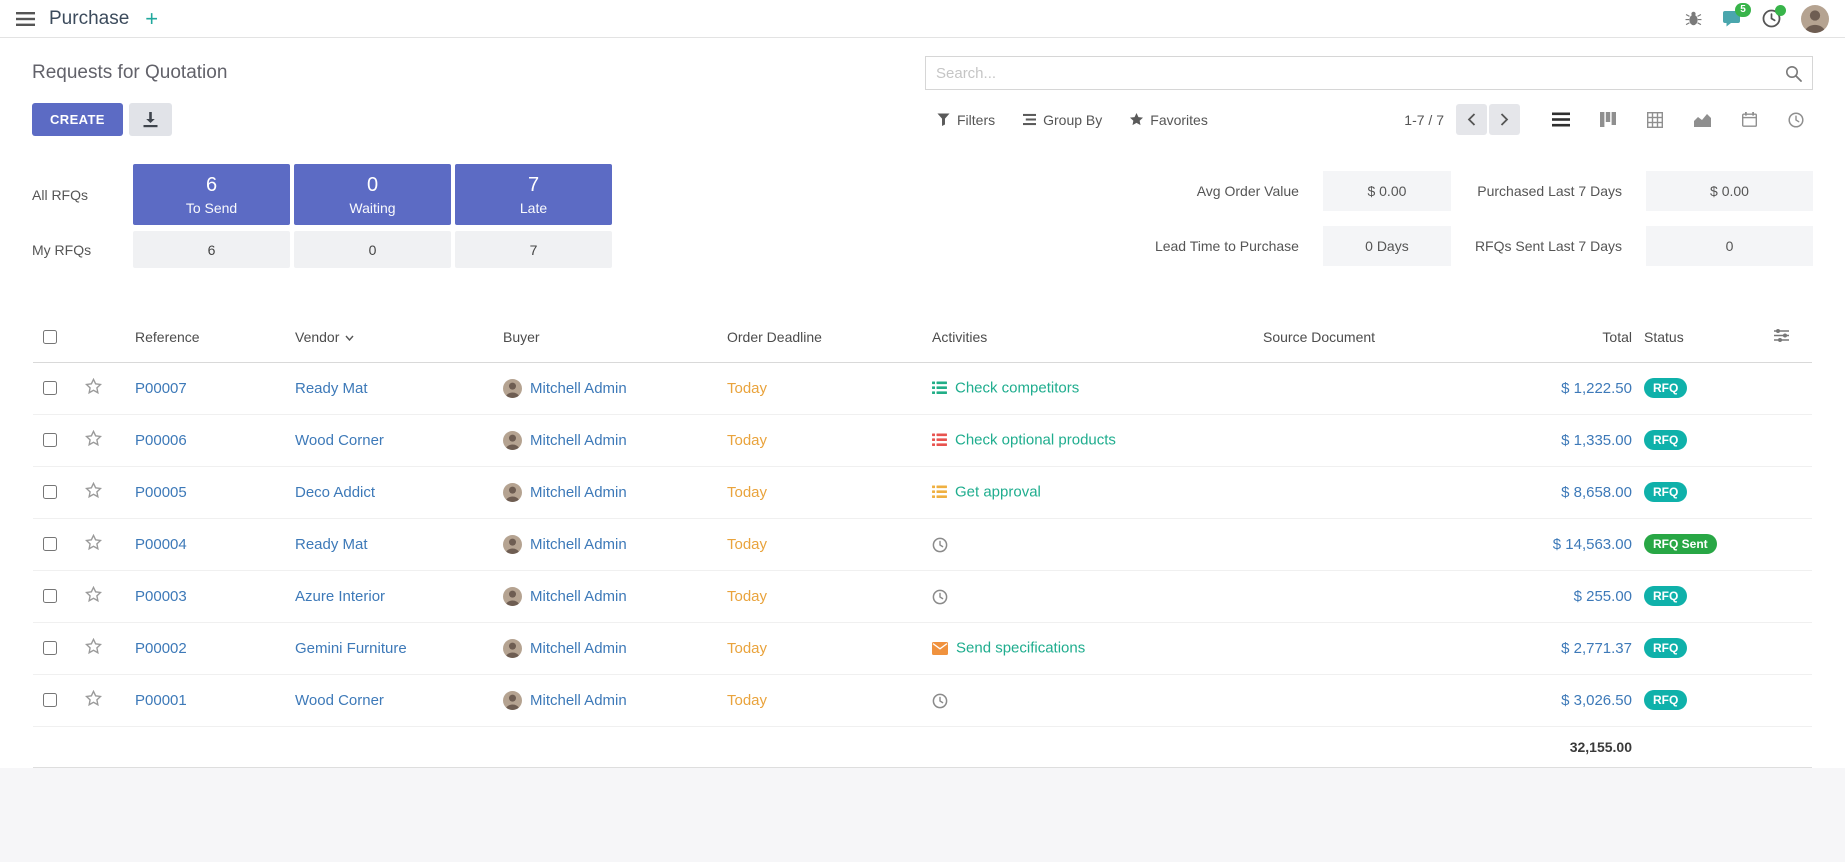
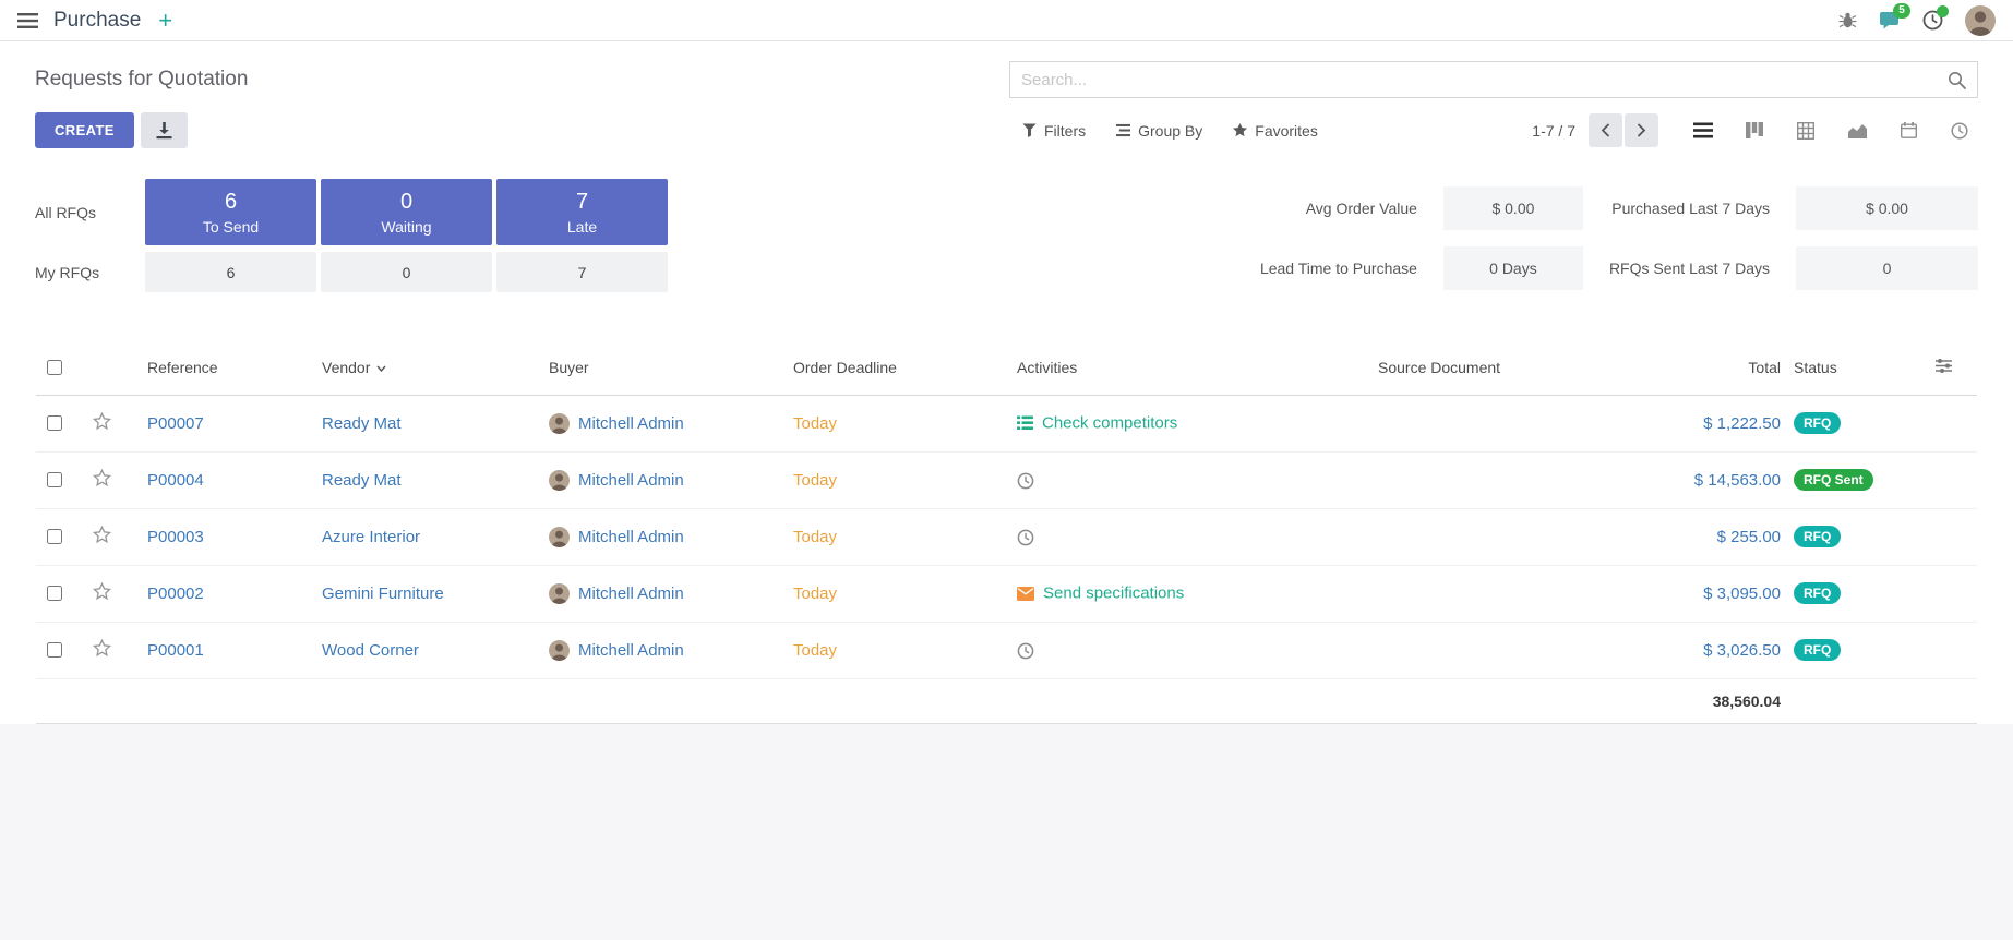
  Purchase
  +
  5
  Requests for Quotation
  Search...
  CREATE
  Filters
  Group By
  Favorites
  1-7 / 7
  All RFQs
  6
  To Send
  0
  Waiting
  7
  Late
  My RFQs
  6
  0
  7
  Avg Order Value
  $ 0.00
  Purchased Last 7 Days
  $ 0.00
  Lead Time to Purchase
  0 Days
  RFQs Sent Last 7 Days
  0
  		Reference	Vendor	Buyer	Order Deadline	Activities	Source Document	Total	Status
  		P00007	Ready Mat	Mitchell Admin	Today	Check competitors		$ 1,222.50	RFQ
- 		P00006	Wood Corner	Mitchell Admin	Today	Check optional products		$ 1,335.00	RFQ
- 		P00005	Deco Addict	Mitchell Admin	Today	Get approval		$ 8,658.00	RFQ
  		P00004	Ready Mat	Mitchell Admin	Today			$ 14,563.00	RFQ Sent
  		P00003	Azure Interior	Mitchell Admin	Today			$ 255.00	RFQ
- 		P00002	Gemini Furniture	Mitchell Admin	Today	Send specifications		$ 2,771.37	RFQ
+ 		P00002	Gemini Furniture	Mitchell Admin	Today	Send specifications		$ 3,095.00	RFQ
  		P00001	Wood Corner	Mitchell Admin	Today			$ 3,026.50	RFQ
- 	32,155.00
+ 	38,560.04
